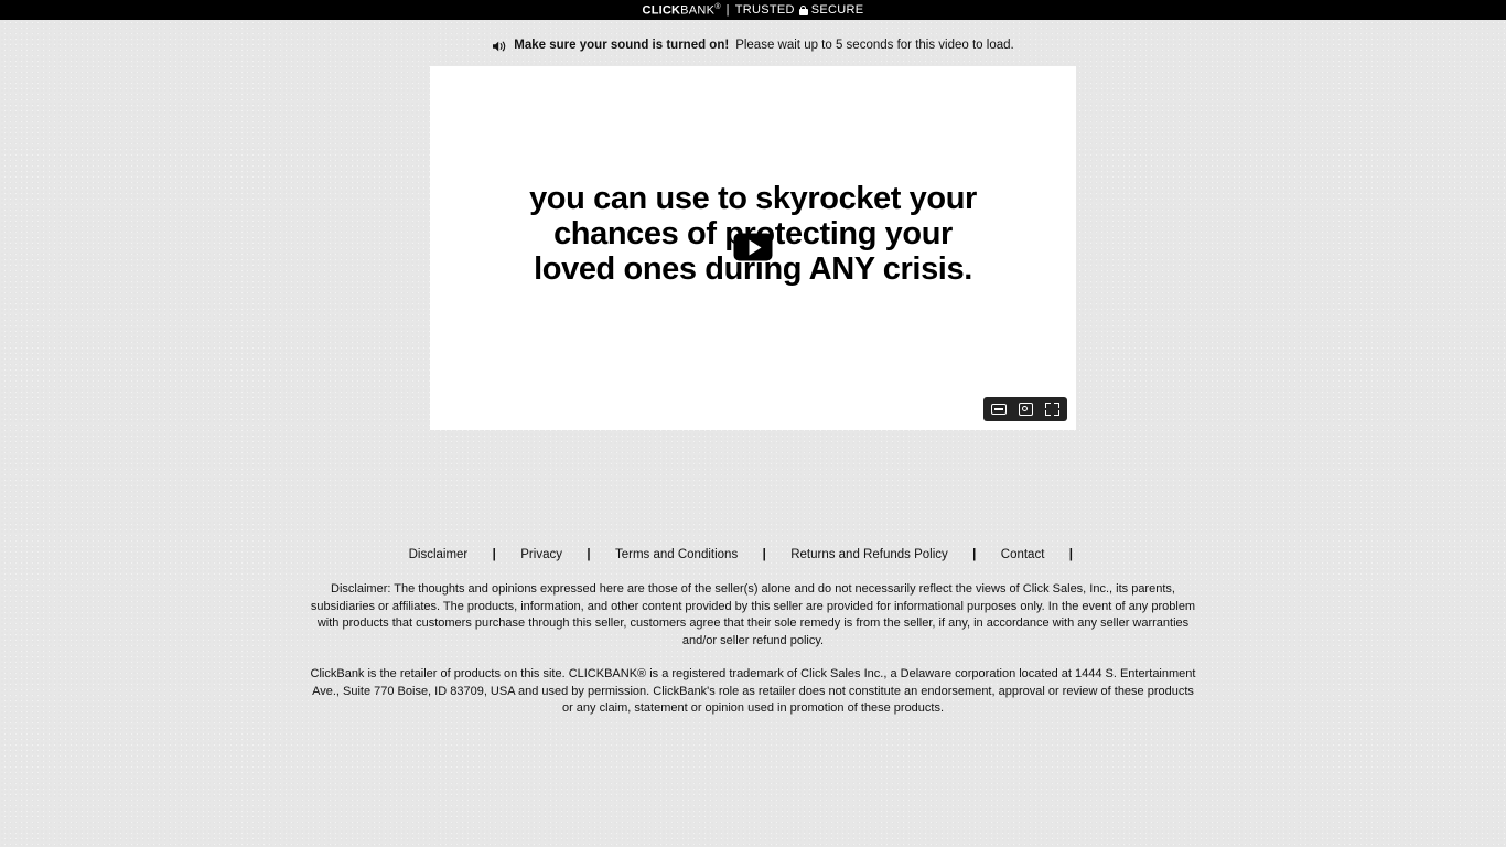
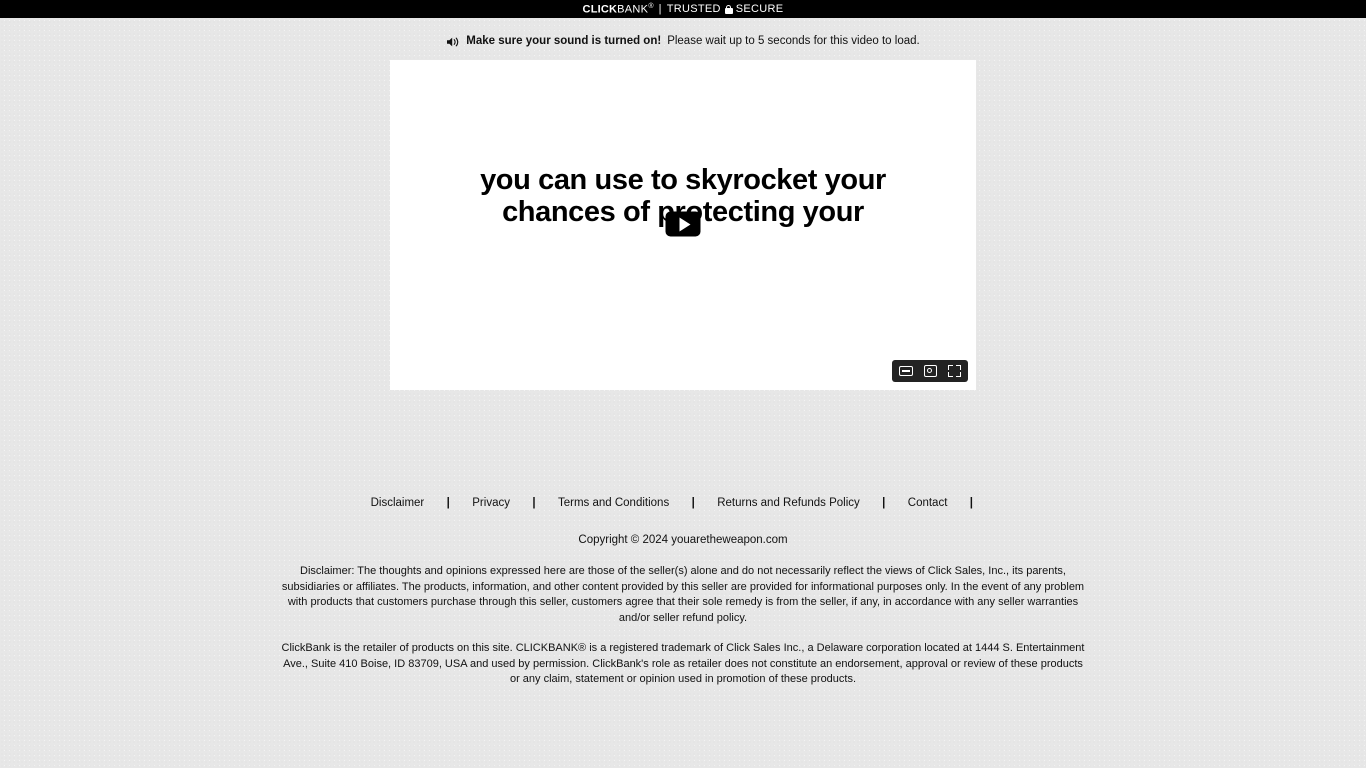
  CLICKBANK
  |
  TRUSTED
  SECURE
  Make sure your sound is turned on!
  Please wait up to 5 seconds for this video to load.
  you can use to skyrocket your
  chances of ptecting your
- loved ones during ANY crisis.
  Disclaimer
  |
  Privacy
  |
  Terms and Conditions
  |
  Returns and Refunds Policy
  |
  Contact
  |
+ Copyright © 2024 youaretheweapon.com
  Disclaimer: The thoughts and opinions expressed here are those of the seller(s) alone and do not necessarily reflect the views of Click Sales, Inc., its parents, subsidiaries or affiliates. The products, information, and other content provided by this seller are provided for informational purposes only. In the event of any problem with products that customers purchase through this seller, customers agree that their sole remedy is from the seller, if any, in accordance with any seller warranties and/or seller refund policy.
- ClickBank is the retailer of products on this site. CLICKBANK® is a registered trademark of Click Sales Inc., a Delaware corporation located at 1444 S. Entertainment Ave., Suite 770 Boise, ID 83709, USA and used by permission. ClickBank's role as retailer does not constitute an endorsement, approval or review of these products or any claim, statement or opinion used in promotion of these products.
+ ClickBank is the retailer of products on this site. CLICKBANK® is a registered trademark of Click Sales Inc., a Delaware corporation located at 1444 S. Entertainment Ave., Suite 410 Boise, ID 83709, USA and used by permission. ClickBank's role as retailer does not constitute an endorsement, approval or review of these products or any claim, statement or opinion used in promotion of these products.
